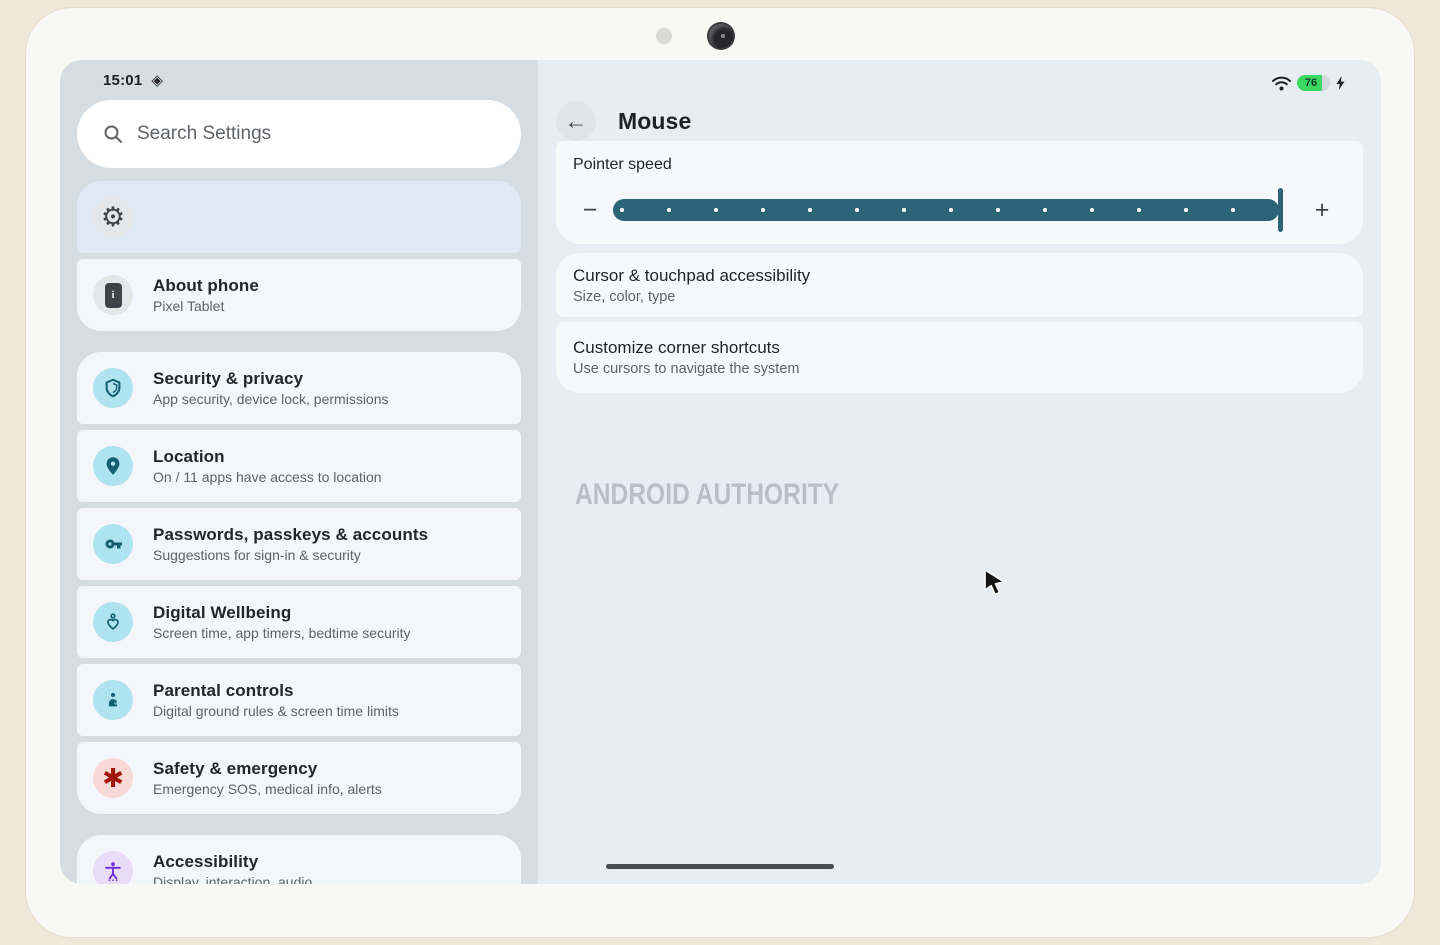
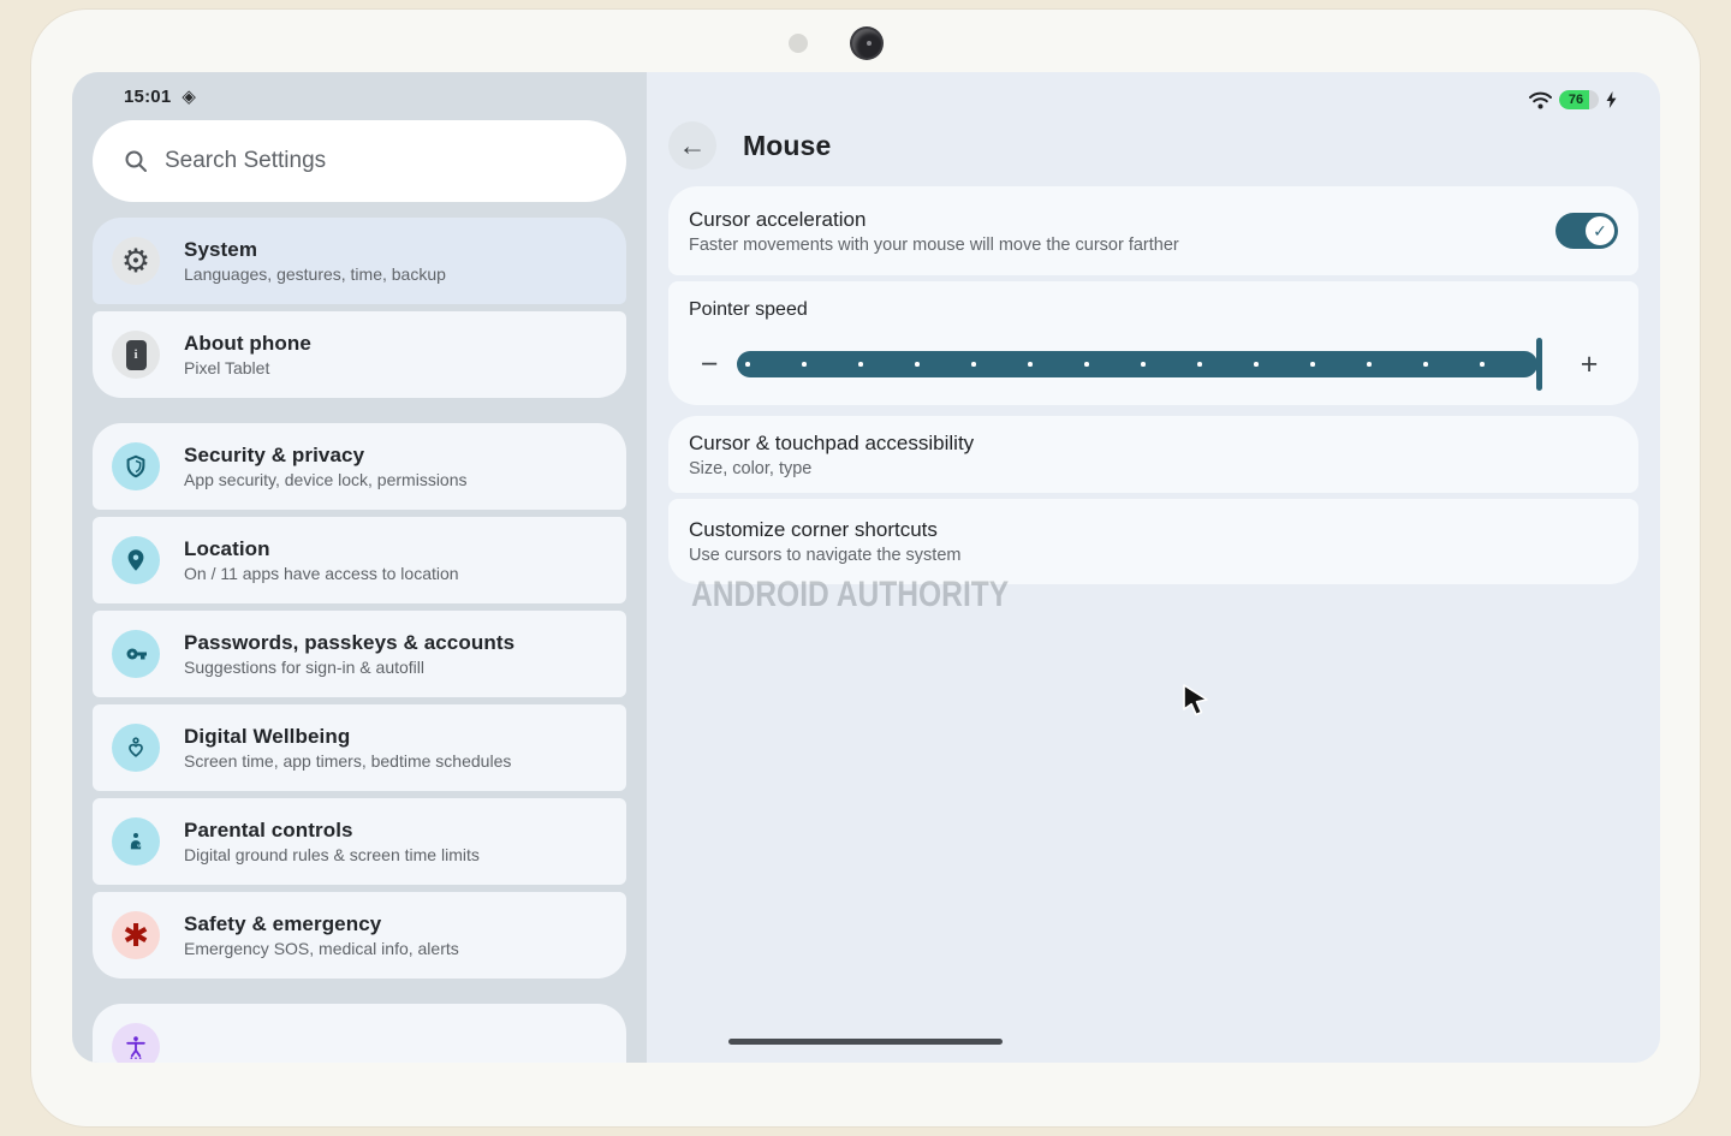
  15:01
  ◈
  Search Settings
  ⚙
+ System
+ Languages, gestures, time, backup
  i
  About phone
  Pixel Tablet
  Security & privacy
  App security, device lock, permissions
  Location
  On / 11 apps have access to location
  Passwords, passkeys & accounts
- Suggestions for sign-in & security
+ Suggestions for sign-in & autofill
  Digital Wellbeing
- Screen time, app timers, bedtime security
+ Screen time, app timers, bedtime schedules
  Parental controls
  Digital ground rules & screen time limits
  ✱
  Safety & emergency
  Emergency SOS, medical info, alerts
- Accessibility
- Display, interaction, audio
  76
  ←
  Mouse
+ Cursor acceleration
+ Faster movements with your mouse will move the cursor farther
+ ✓
  Pointer speed
  −
  +
  Cursor & touchpad accessibility
  Size, color, type
  Customize corner shortcuts
  Use cursors to navigate the system
  ANDROID AUTHORITY
